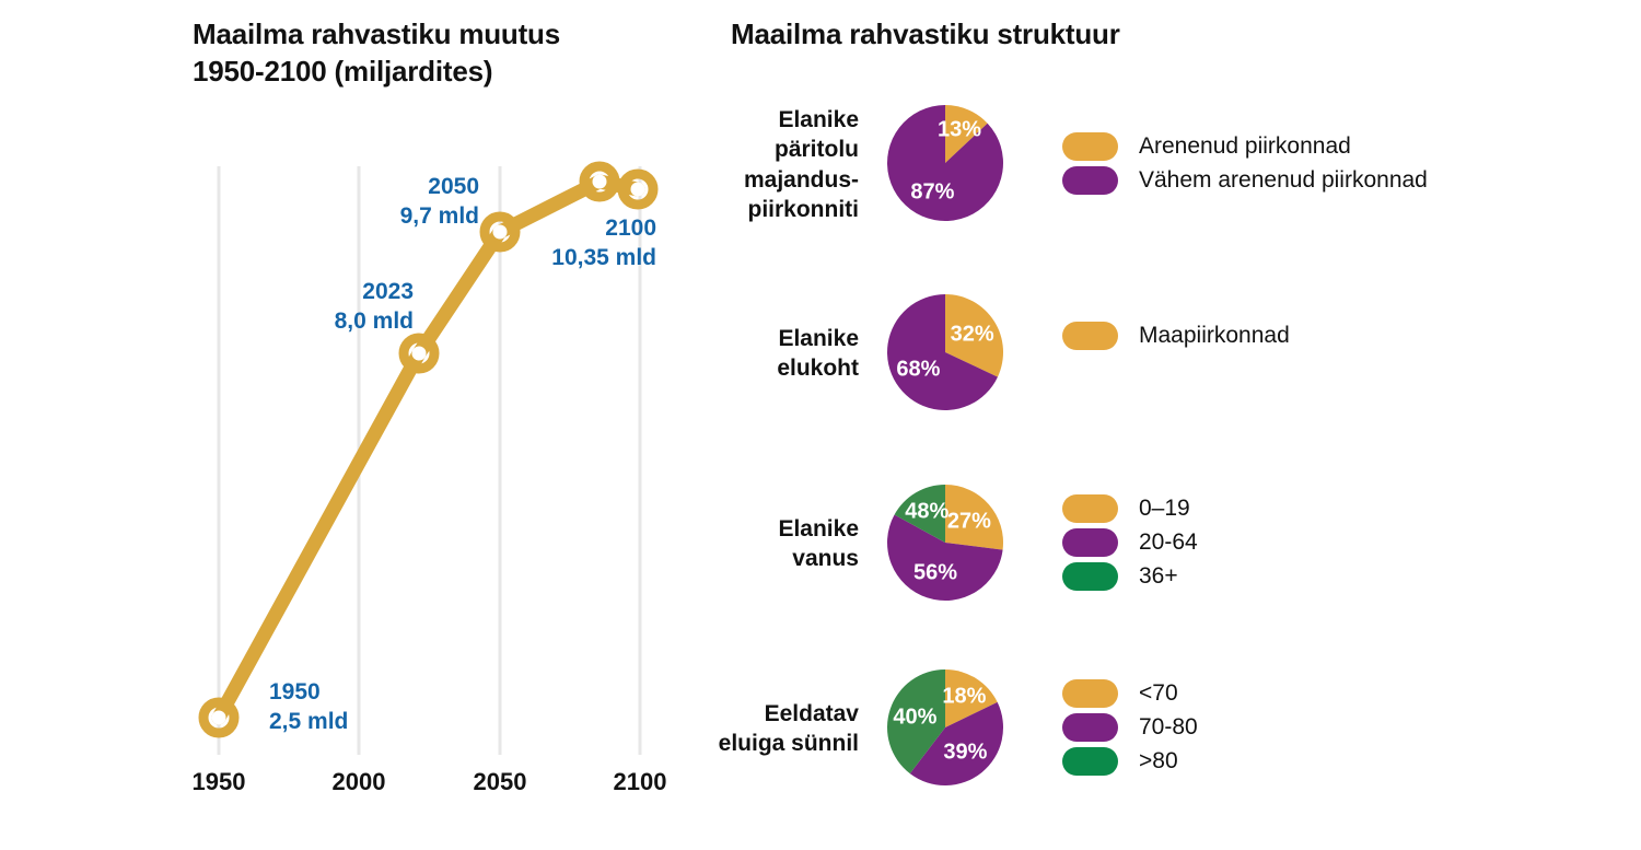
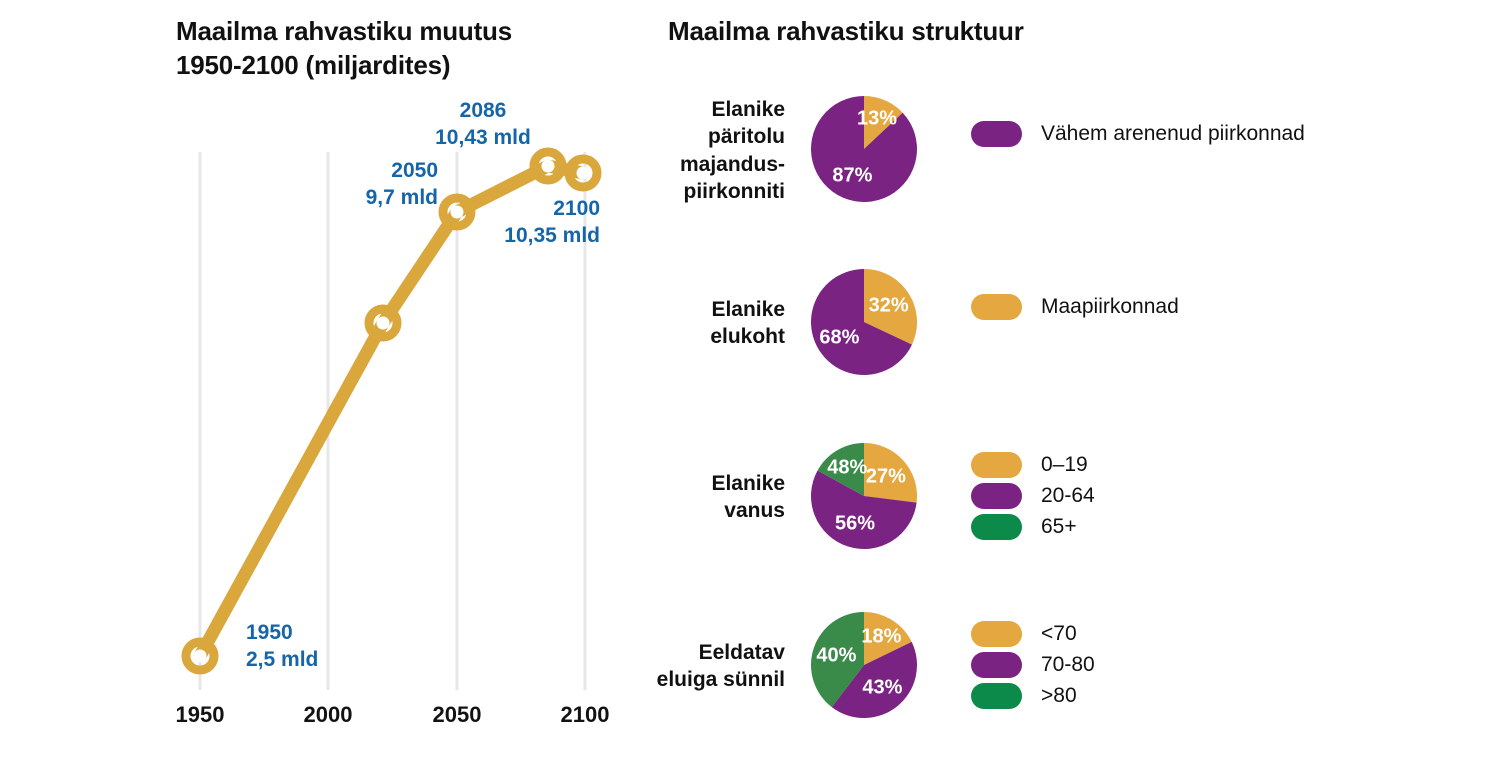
  Maailma rahvastiku muutus
  1950-2100 (miljardites)
  1950
  2,5 mld
- 2023
- 8,0 mld
  2050
  9,7 mld
+ 2086
+ 10,43 mld
  2100
  10,35 mld
  1950
  2000
  2050
  2100
  Maailma rahvastiku struktuur
  Elanike
  päritolu
  majandus-
  piirkonniti
  13%
  87%
- Arenenud piirkonnad
  Vähem arenenud piirkonnad
  Elanike
  elukoht
  32%
  68%
  Maapiirkonnad
  Elanike
  vanus
  27%
  56%
  48%
  0–19
  20-64
- 36+
+ 65+
  Eeldatav
  eluiga sünnil
  18%
- 39%
+ 43%
  40%
  <70
  70-80
  >80
